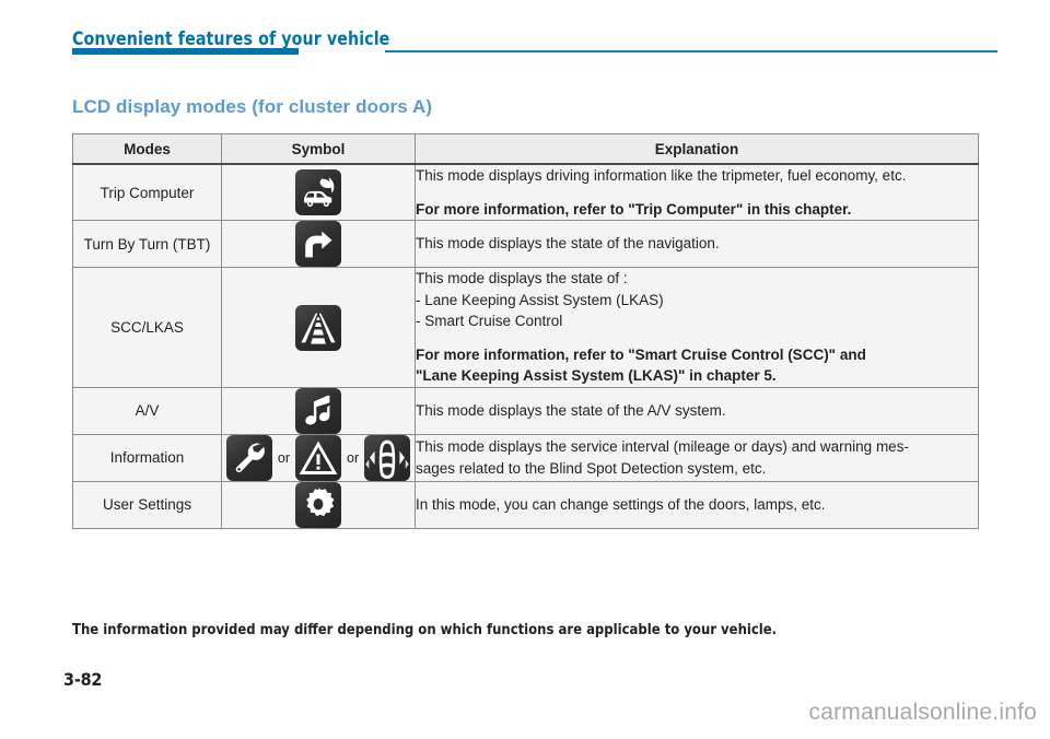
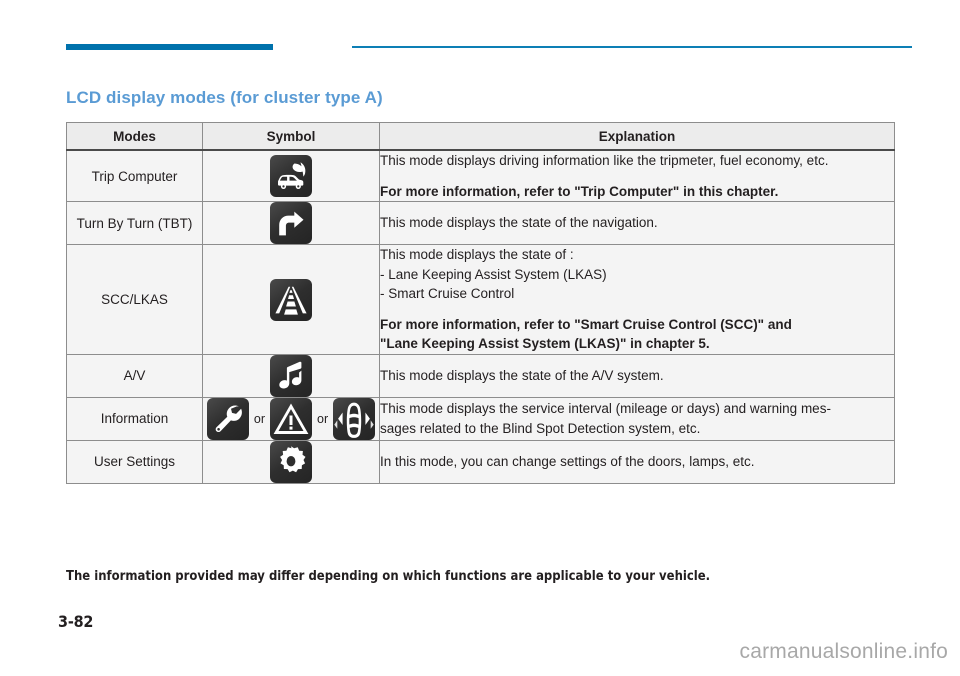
- Convenient features of your vehicle
- LCD display modes (for cluster doors A)
+ LCD display modes (for cluster type A)
  Modes	Symbol	Explanation
  Trip Computer		This mode displays driving information like the tripmeter, fuel economy, etc.For more information, refer to "Trip Computer" in this chapter.
  Turn By Turn (TBT)		This mode displays the state of the navigation.
  SCC/LKAS		This mode displays the state of :- Lane Keeping Assist System (LKAS)- Smart Cruise ControlFor more information, refer to "Smart Cruise Control (SCC)" and"Lane Keeping Assist System (LKAS)" in chapter 5.
  A/V		This mode displays the state of the A/V system.
  Information	or or	This mode displays the service interval (mileage or days) and warning mes-sages related to the Blind Spot Detection system, etc.
  User Settings		In this mode, you can change settings of the doors, lamps, etc.
  The information provided may differ depending on which functions are applicable to your vehicle.
  3-82
  carmanualsonline.info
